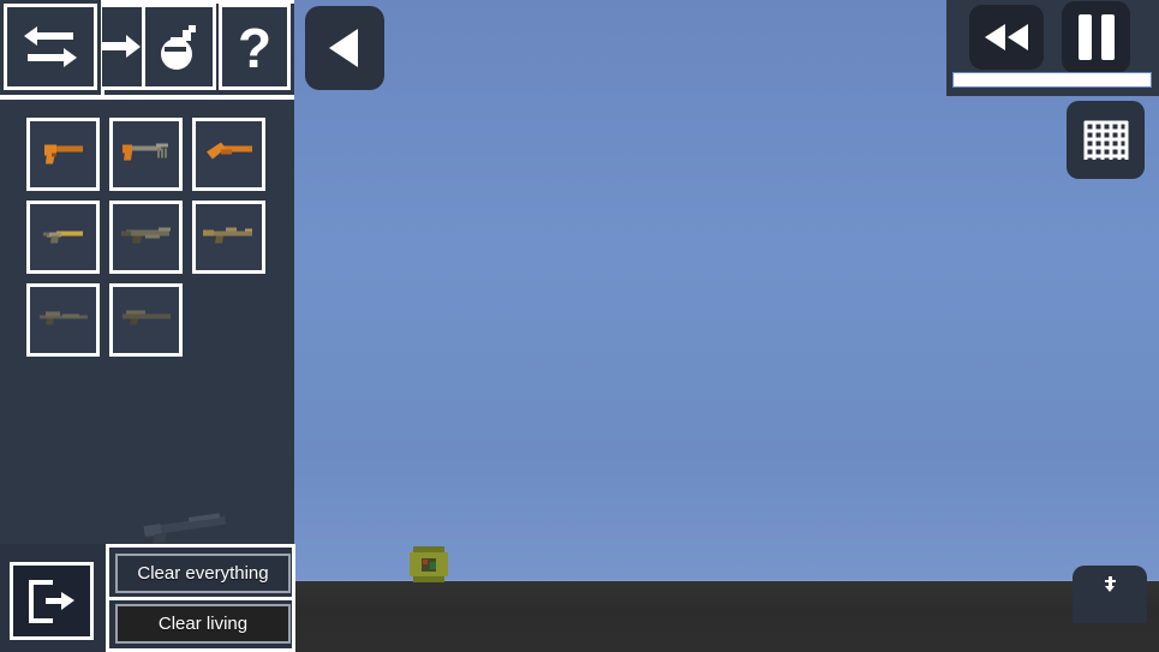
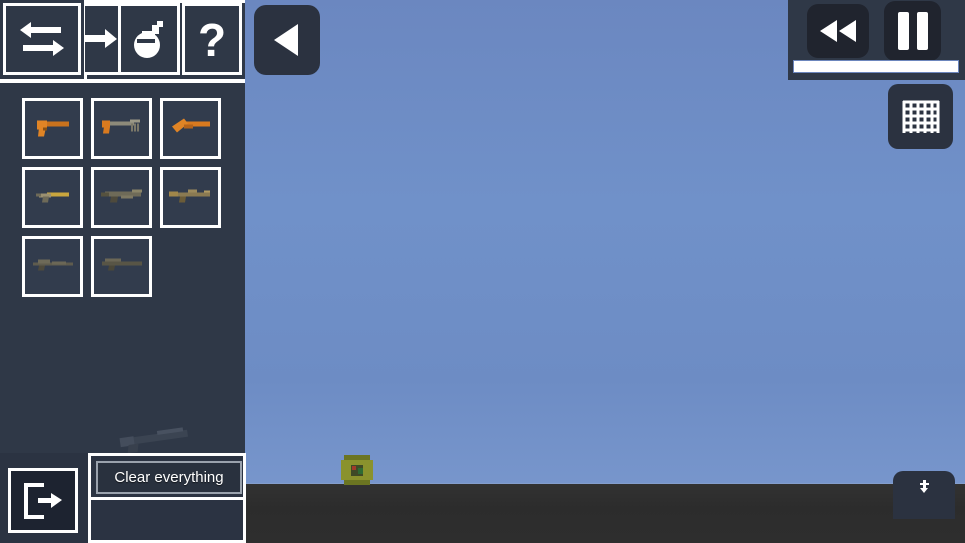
  ?
  Clear everything
- Clear living
